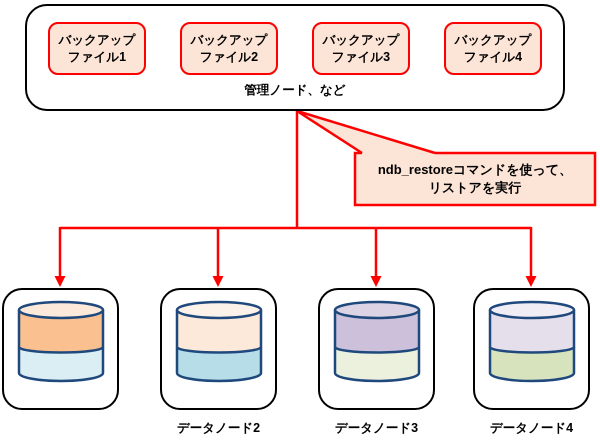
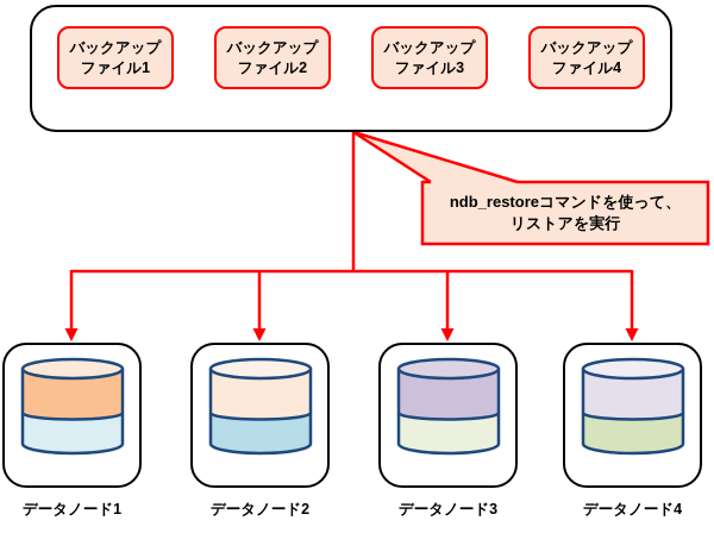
- 管理ノード、など
  バックアップ
  ファイル1
  バックアップ
  ファイル2
  バックアップ
  ファイル3
  バックアップ
  ファイル4
  ndb_restoreコマンドを使って、
  リストアを実行
+ データノード1
  データノード2
  データノード3
  データノード4
